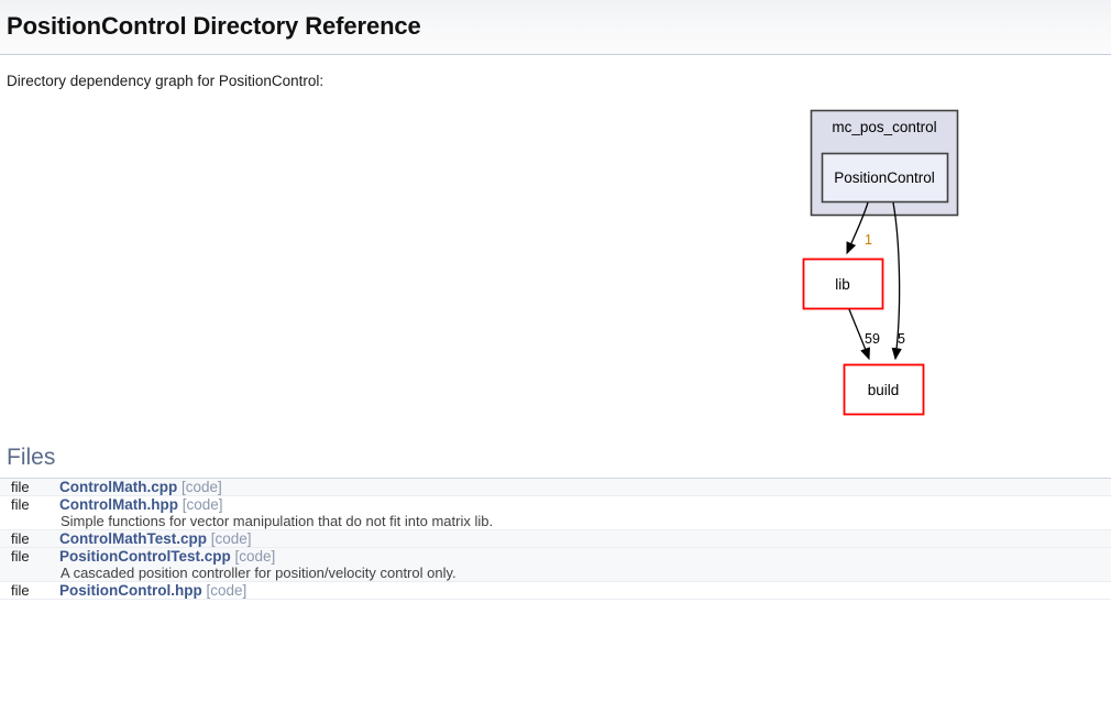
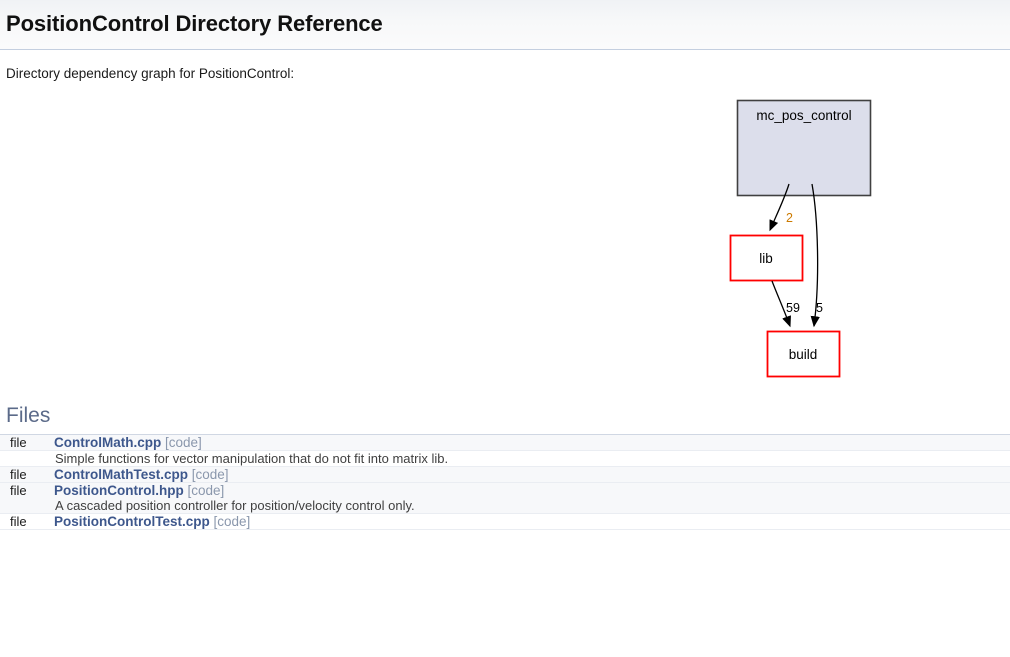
  PositionControl Directory Reference
  Directory dependency graph for PositionControl:
  mc_pos_control
- PositionControl
  lib
  build
- 1
+ 2
  59
  5
  Files
  file	ControlMath.cpp [code]
- file	ControlMath.hpp [code]
  	Simple functions for vector manipulation that do not fit into matrix lib.
  file	ControlMathTest.cpp [code]
- file	PositionControlTest.cpp [code]
+ file	PositionControl.hpp [code]
  	A cascaded position controller for position/velocity control only.
- file	PositionControl.hpp [code]
+ file	PositionControlTest.cpp [code]
